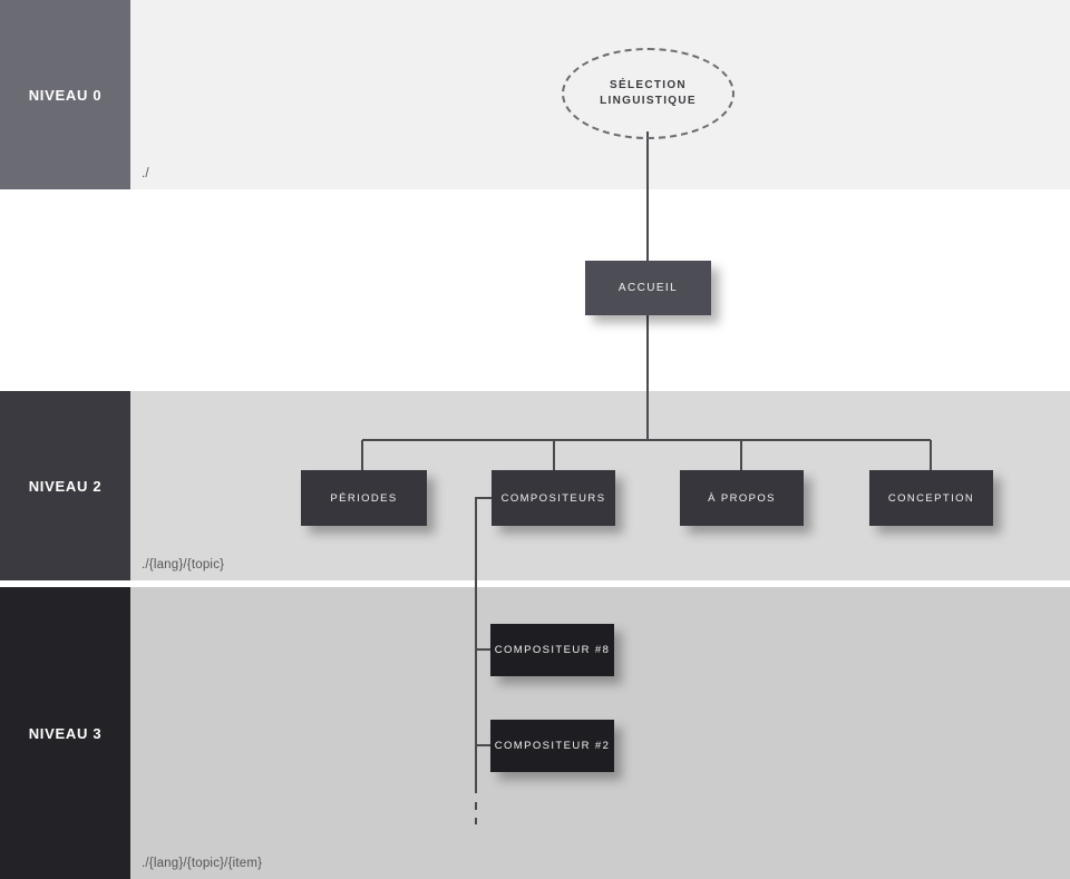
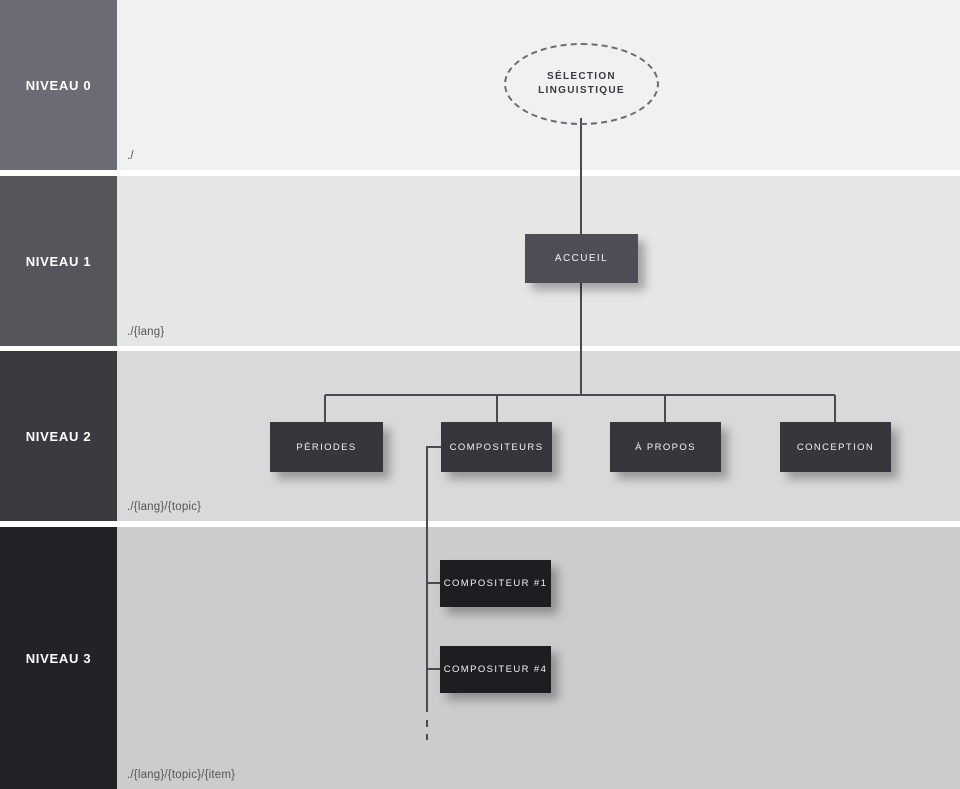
  NIVEAU 0
  ./
+ NIVEAU 1
+ ./{lang}
  NIVEAU 2
  ./{lang}/{topic}
  NIVEAU 3
  ./{lang}/{topic}/{item}
  SÉLECTION
  LINGUISTIQUE
  ACCUEIL
  PÉRIODES
  COMPOSITEURS
  À PROPOS
  CONCEPTION
- COMPOSITEUR #8
+ COMPOSITEUR #1
- COMPOSITEUR #2
+ COMPOSITEUR #4
